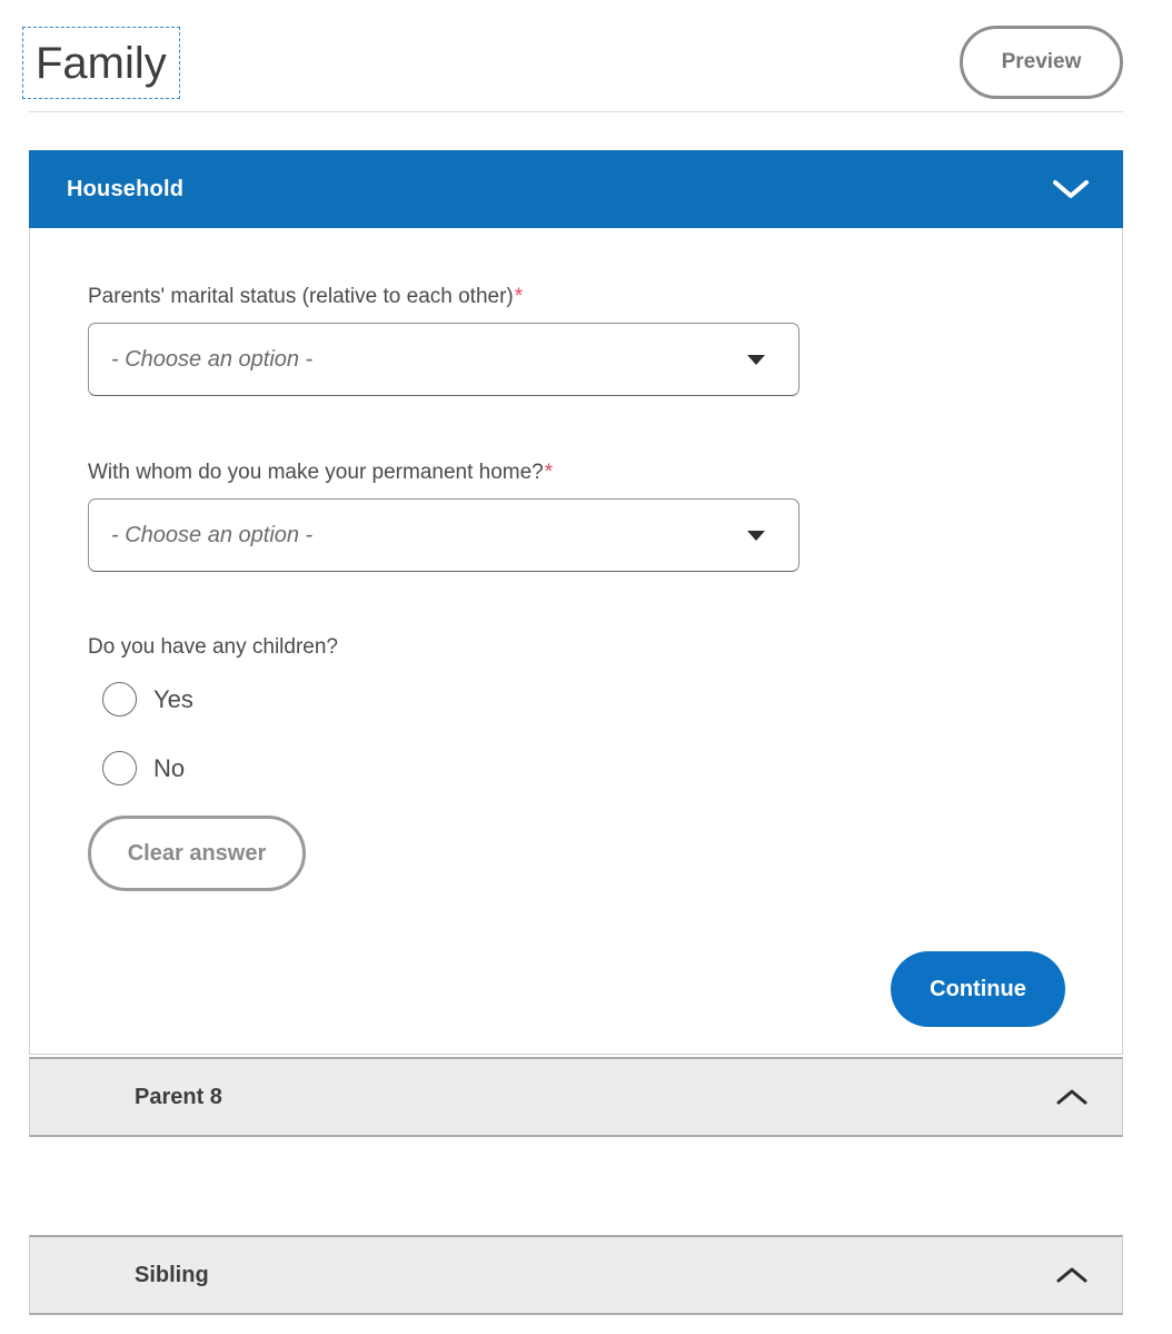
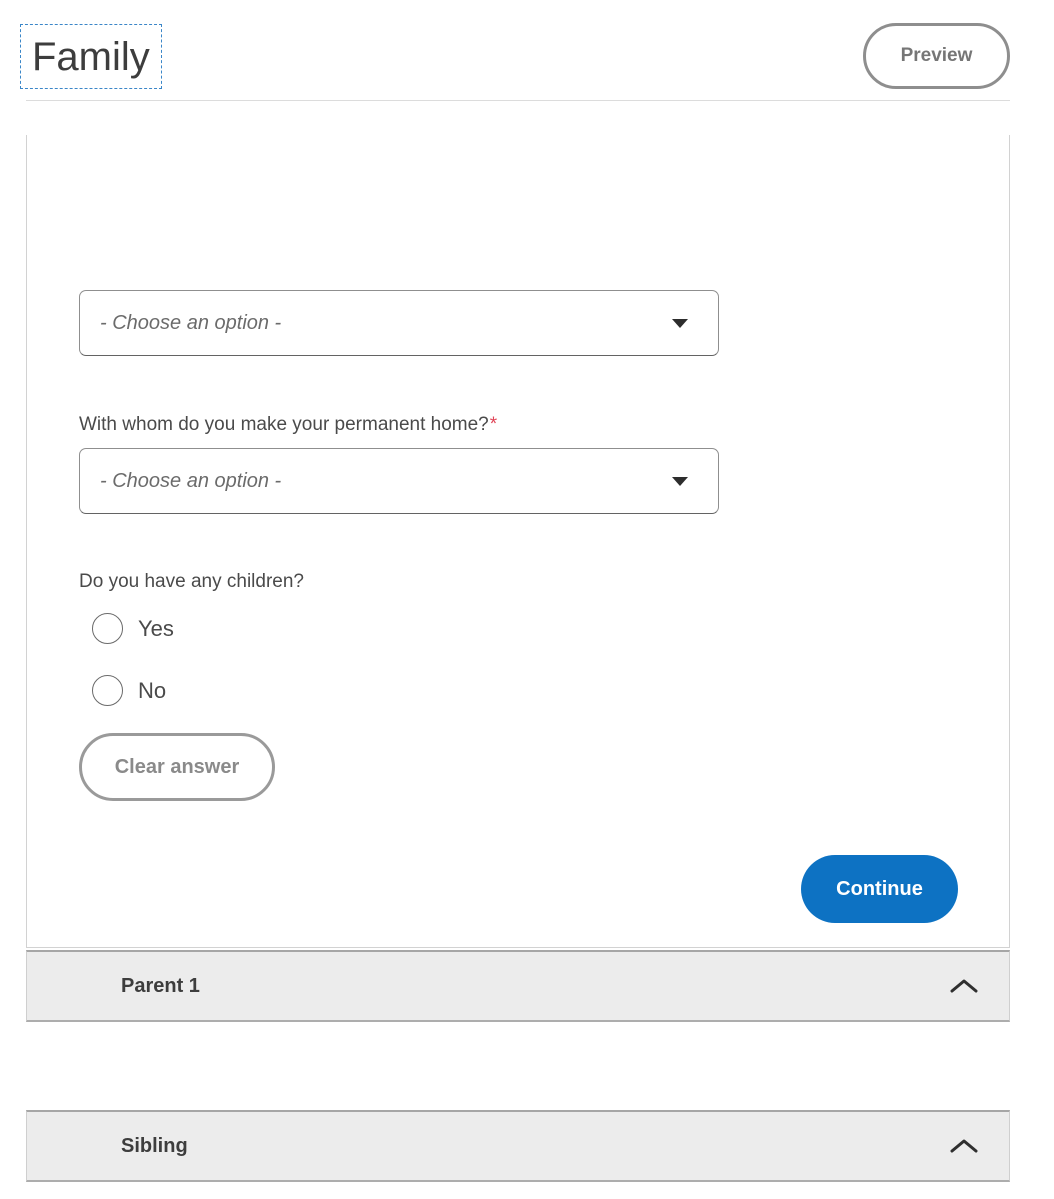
  Family
  Preview
- Household
- Parents' marital status (relative to each other)*
  - Choose an option -
  With whom do you make your permanent home?*
  - Choose an option -
  Do you have any children?
  Yes
  No
  Clear answer
  Continue
- Parent 8
+ Parent 1
  Sibling
